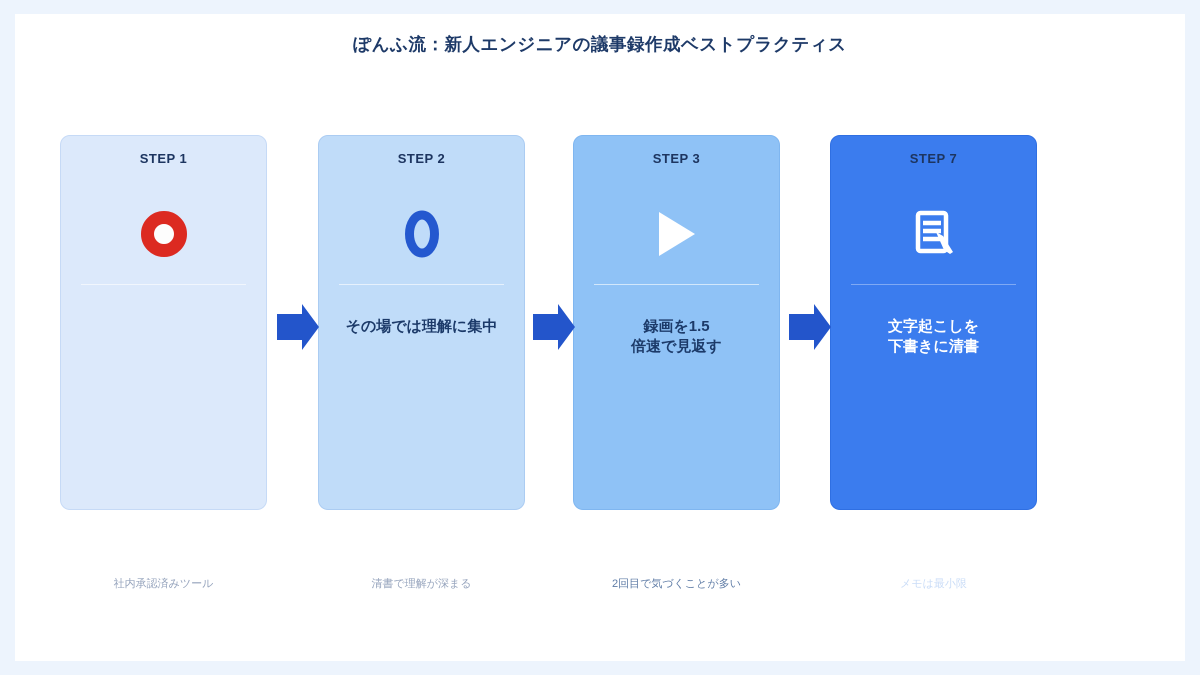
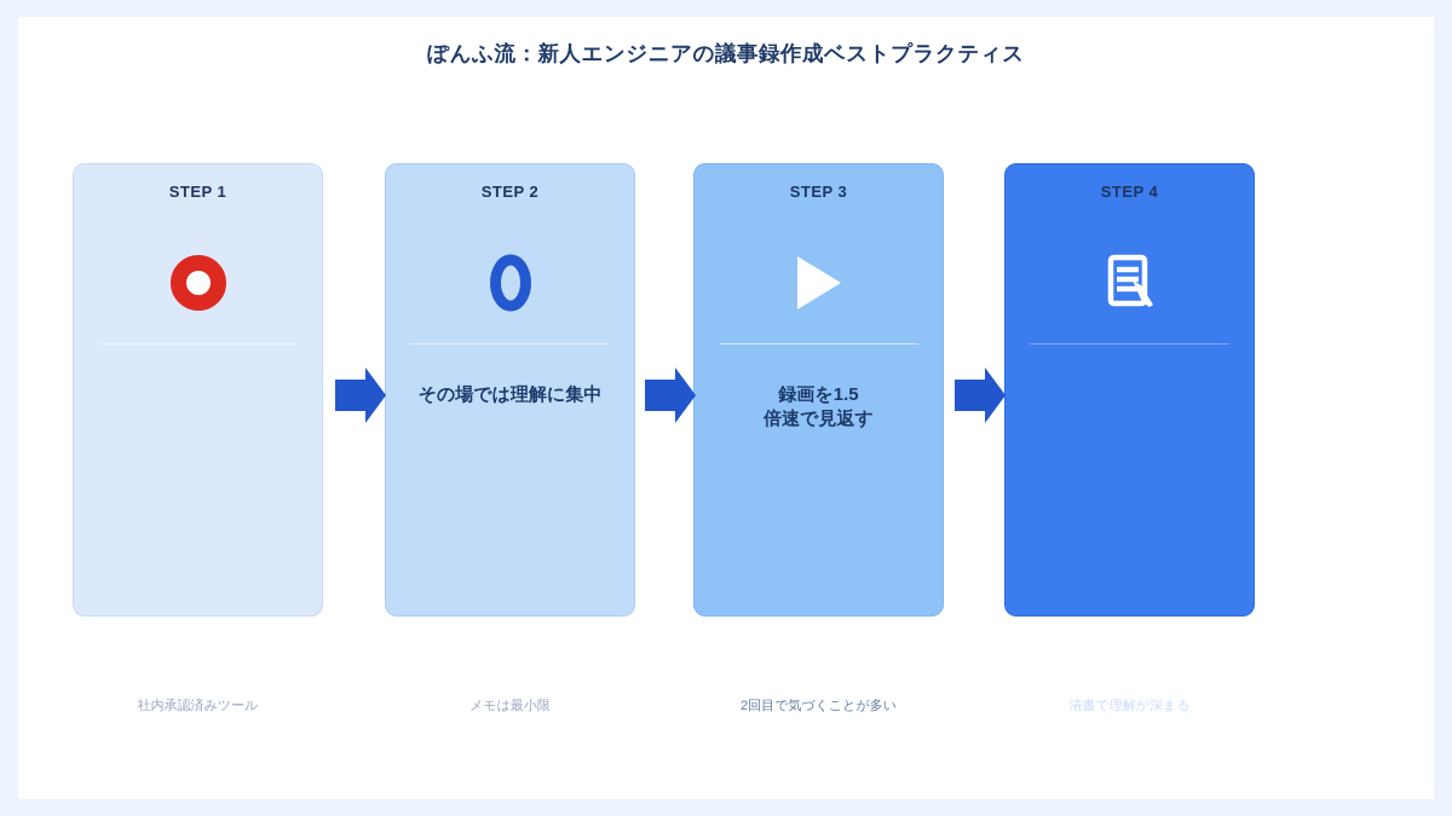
  ぽんふ流：新人エンジニアの議事録作成ベストプラクティス
  STEP 1
  社内承認済みツール
  STEP 2
  その場では理解に集中
- 清書で理解が深まる
+ メモは最小限
  STEP 3
  録画を1.5
  倍速で見返す
  2回目で気づくことが多い
- STEP 7
+ STEP 4
- 文字起こしを
- 下書きに清書
- メモは最小限
+ 清書で理解が深まる
